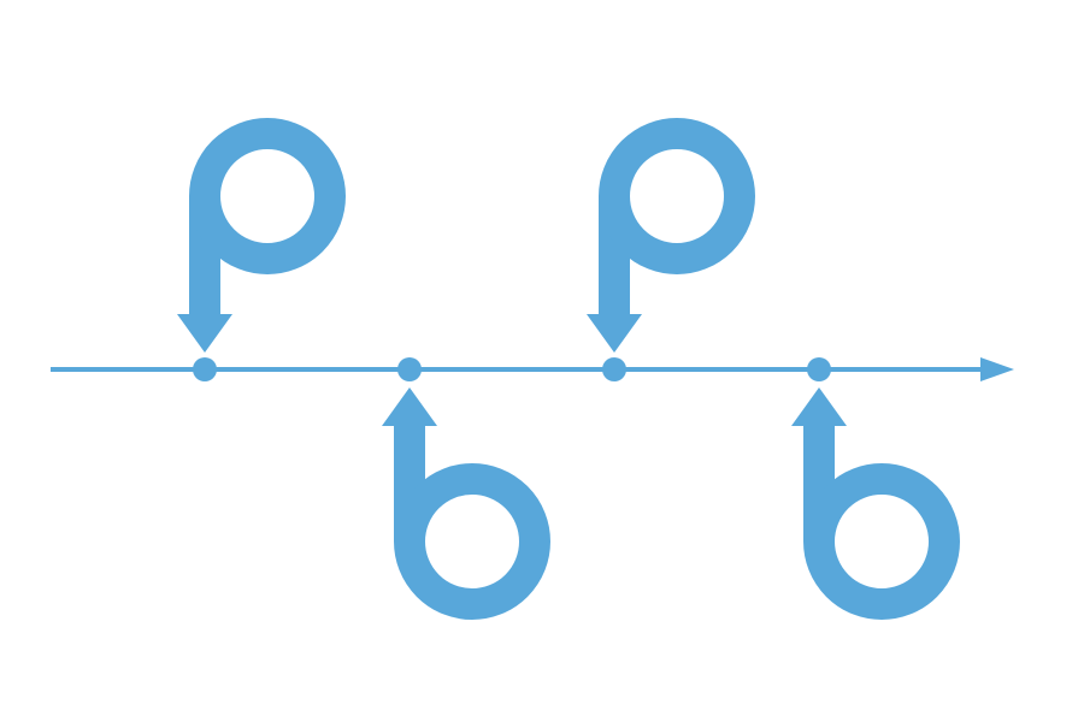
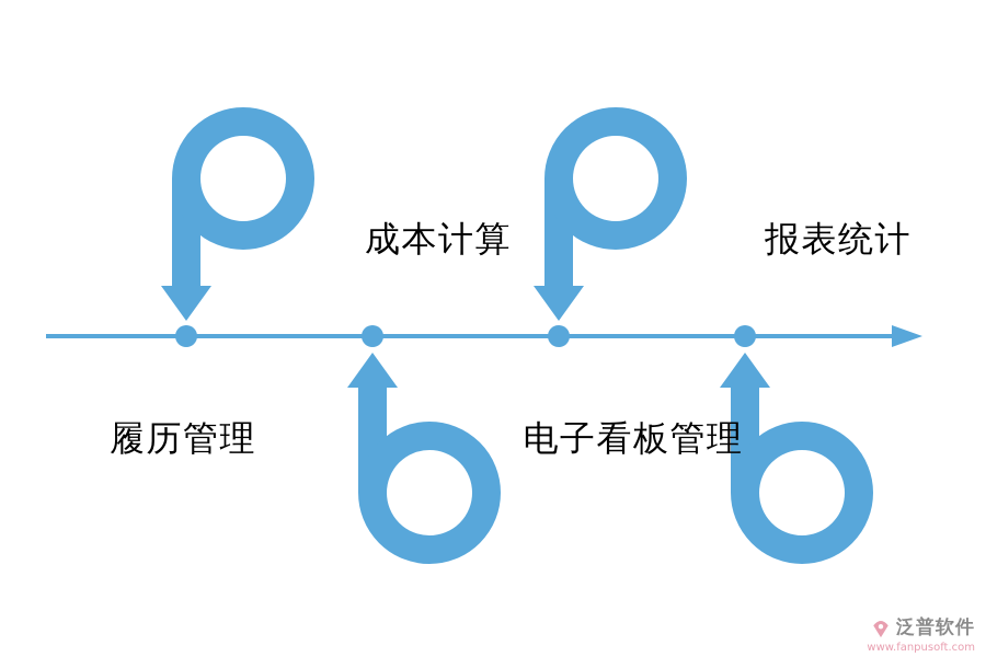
+ 成本计算
+ 报表统计
+ 履历管理
+ 电子看板管理
+ 泛普软件
+ www.fanpusoft.com
